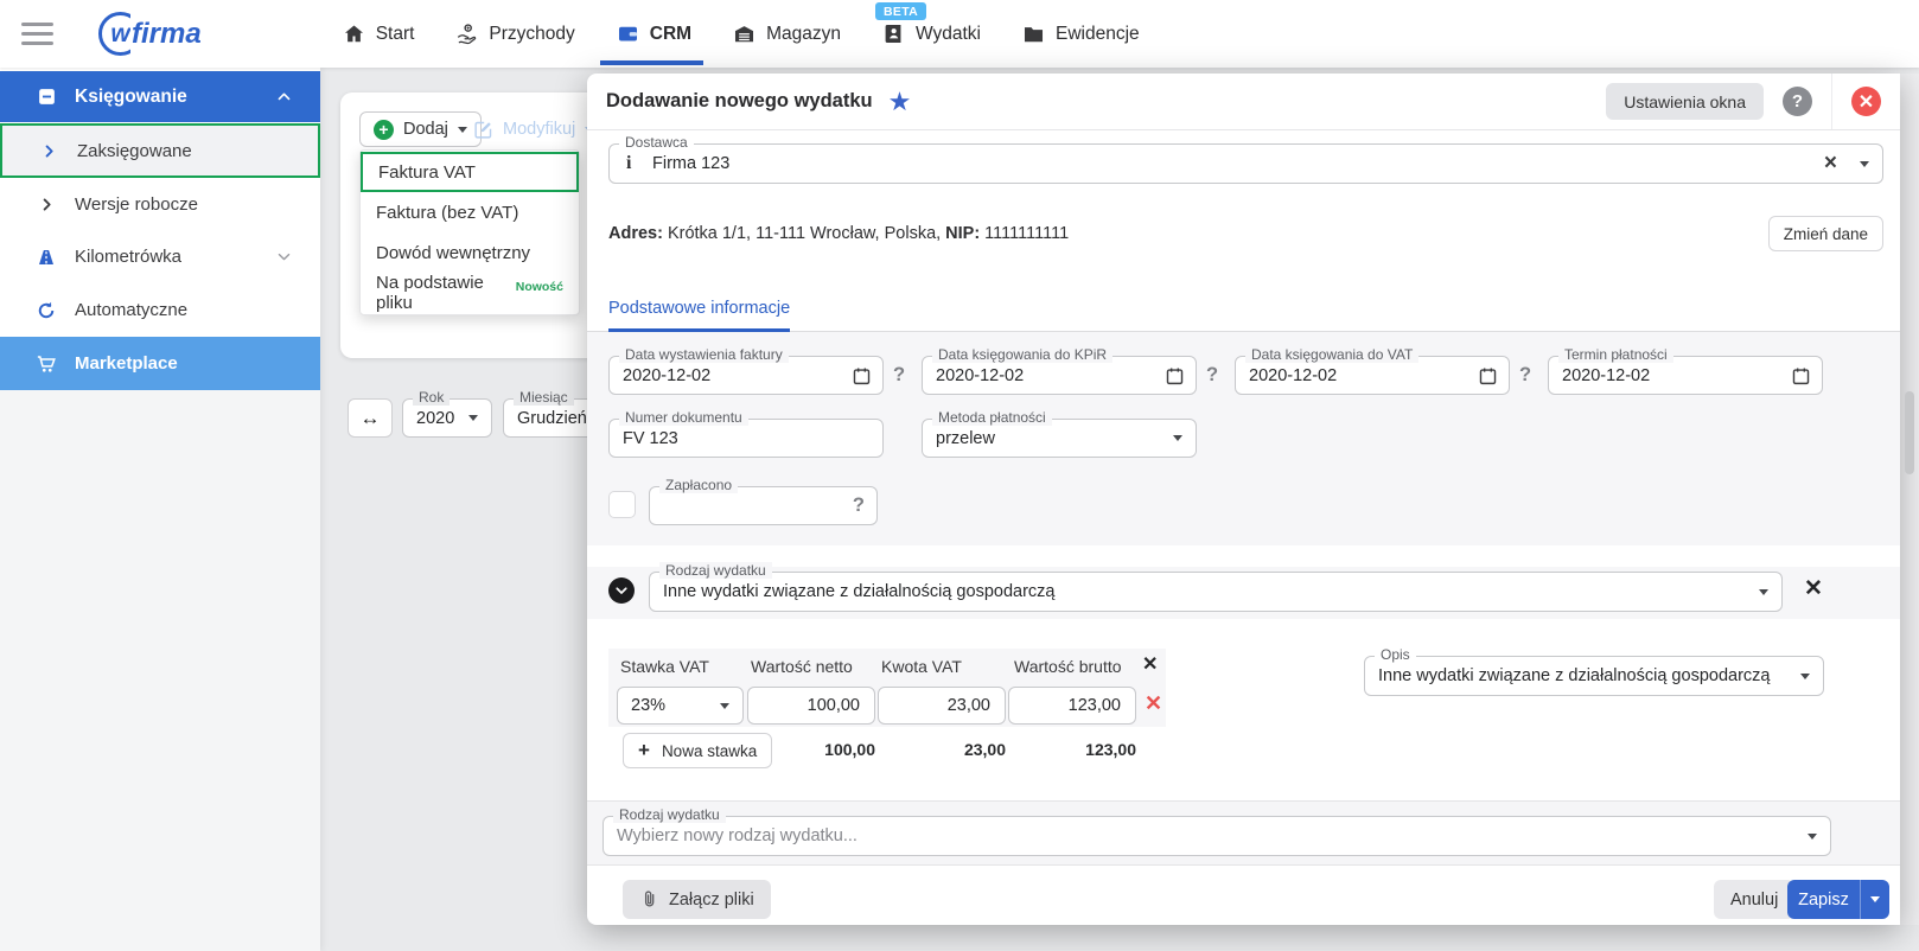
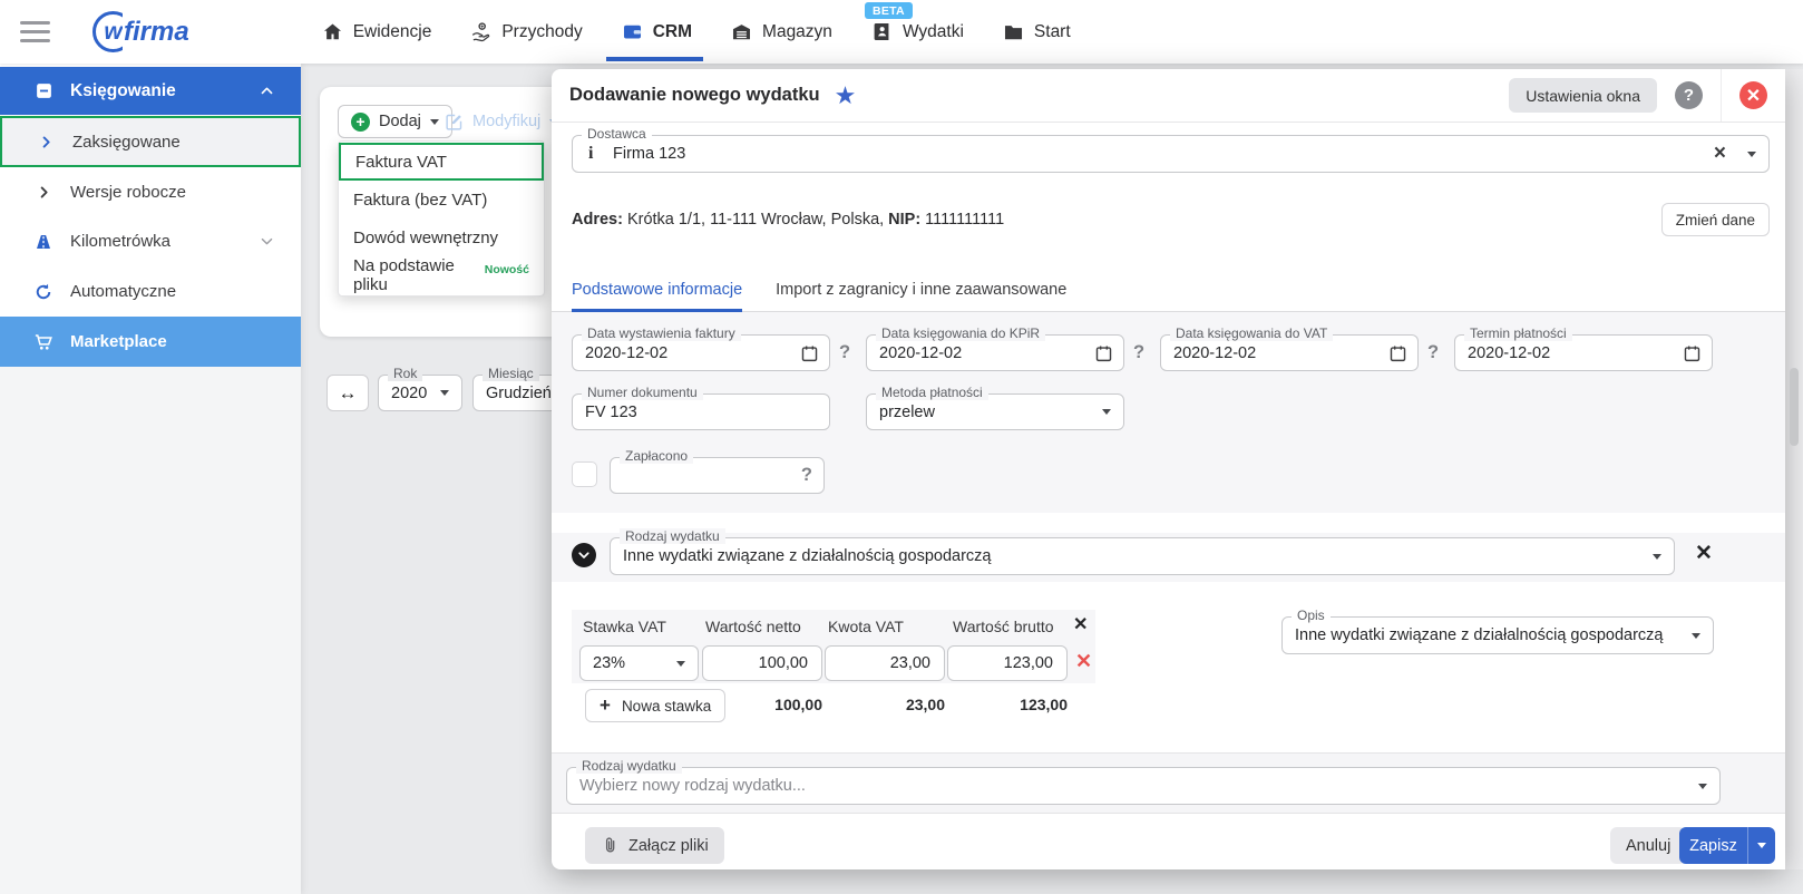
  w
  firma
- Start
+ Ewidencje
  Przychody
  CRM
  Magazyn
  BETA
  Wydatki
- Ewidencje
+ Start
  Księgowanie
  Zaksięgowane
  Wersje robocze
  Kilometrówka
  Automatyczne
  Marketplace
  +
  Dodaj
  Modyfikuj
  Faktura VAT
  Faktura (bez VAT)
  Dowód wewnętrzny
  Na podstawie pliku
  Nowość
  ↔
  Rok
  2020
  Miesiąc
  Grudzień
  Dodawanie nowego wydatku
  ★
  Ustawienia okna
  ?
  ✕
  Dostawca
  i
  Firma 123
  ×
  Adres:
  Krótka 1/1, 11-111 Wrocław, Polska,
  NIP:
  1111111111
  Zmień dane
  Podstawowe informacje
+ Import z zagranicy i inne zaawansowane
  Data wystawienia faktury
  2020-12-02
  ?
  Data księgowania do KPiR
  2020-12-02
  ?
  Data księgowania do VAT
  2020-12-02
  ?
  Termin płatności
  2020-12-02
  Numer dokumentu
  FV 123
  Metoda płatności
  przelew
  Zapłacono
  ?
  Rodzaj wydatku
  Inne wydatki związane z działalnością gospodarczą
  ✕
  Stawka VAT
  Wartość netto
  Kwota VAT
  Wartość brutto
  ✕
  23%
  100,00
  23,00
  123,00
  ✕
  +
  Nowa stawka
  100,00
  23,00
  123,00
  Opis
  Inne wydatki związane z działalnością gospodarczą
  Rodzaj wydatku
  Wybierz nowy rodzaj wydatku...
  Załącz pliki
  Anuluj
  Zapisz
